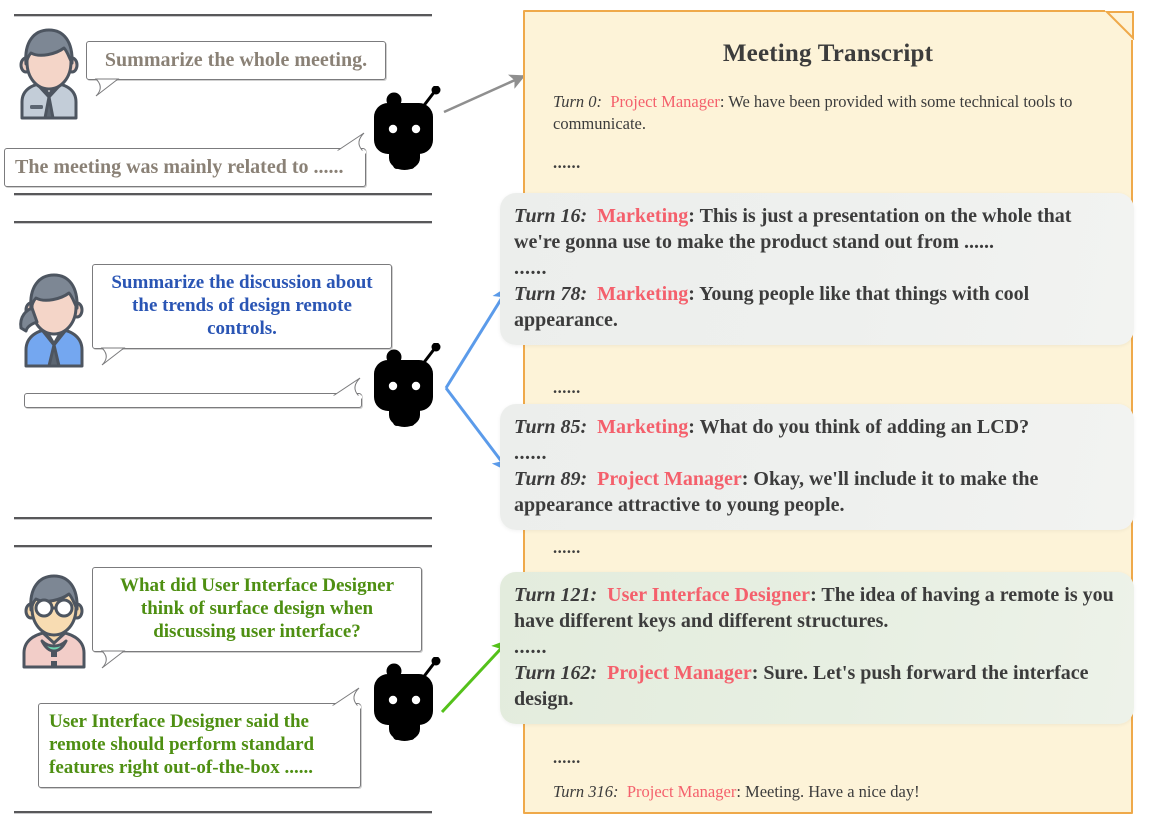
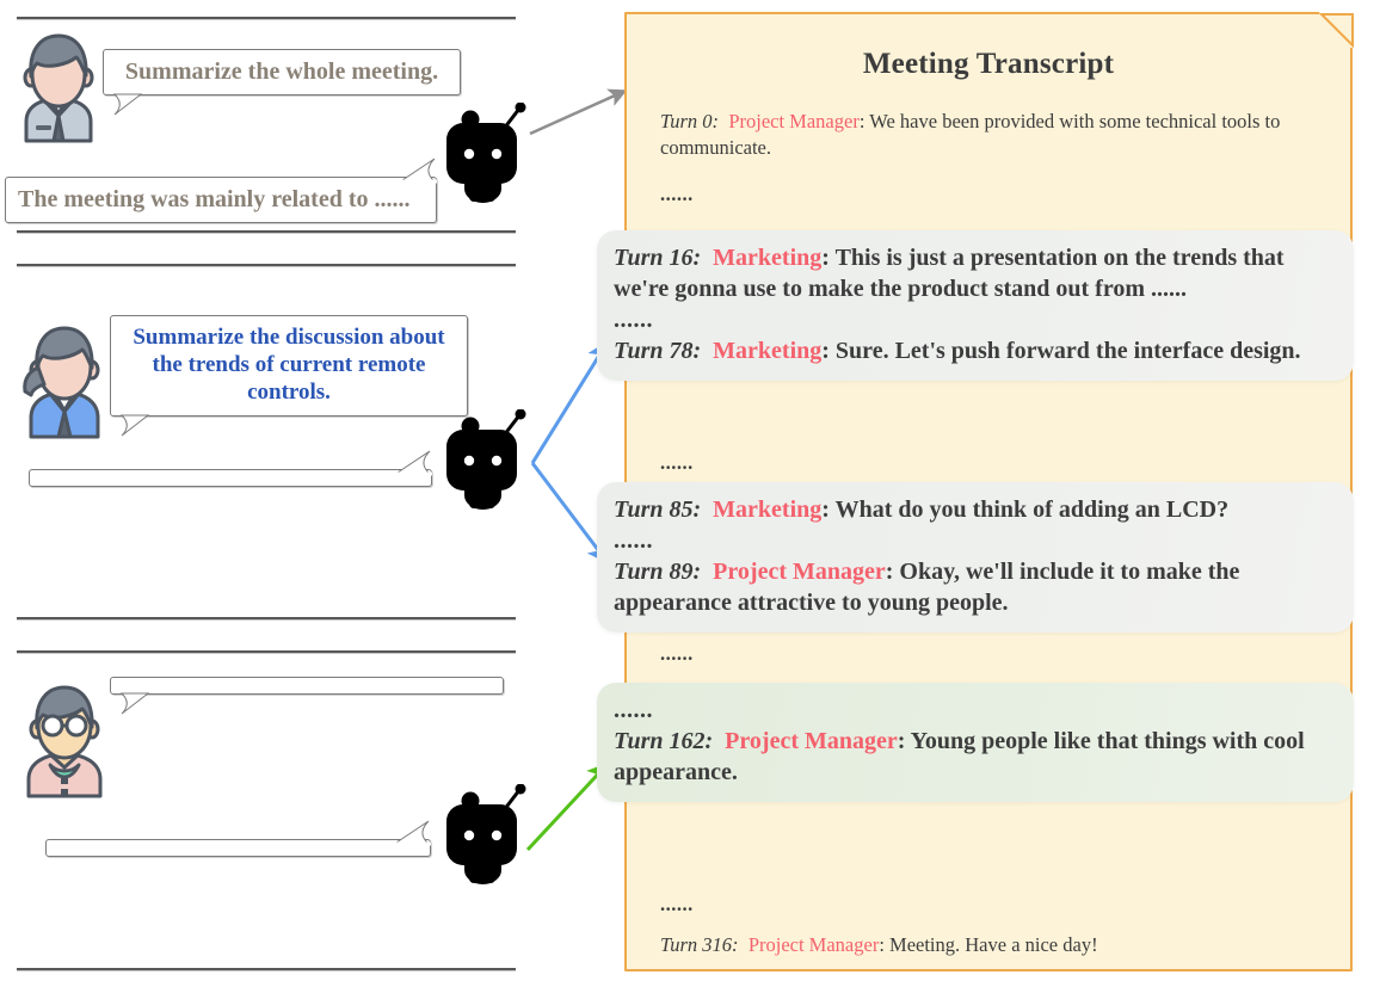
  Summarize the whole meeting.
  The meeting was mainly related to ......
- Summarize the discussion about the trends of design remote controls.
+ Summarize the discussion about the trends of current remote controls.
- What did User Interface Designer think of surface design when discussing user interface?
- User Interface Designer said the remote should perform standard features right out-of-the-box ......
  Meeting Transcript
  Turn 0: Project Manager: We have been provided with some technical tools to communicate.
  ......
- Turn 16: Marketing: This is just a presentation on the whole that we're gonna use to make the product stand out from ......
+ Turn 16: Marketing: This is just a presentation on the trends that we're gonna use to make the product stand out from ......
  ......
- Turn 78: Marketing: Young people like that things with cool appearance.
+ Turn 78: Marketing: Sure. Let's push forward the interface design.
  ......
  Turn 85: Marketing: What do you think of adding an LCD?
  ......
  Turn 89: Project Manager: Okay, we'll include it to make the appearance attractive to young people.
  ......
- Turn 121: User Interface Designer: The idea of having a remote is you have different keys and different structures.
  ......
- Turn 162: Project Manager: Sure. Let's push forward the interface design.
+ Turn 162: Project Manager: Young people like that things with cool appearance.
  ......
  Turn 316: Project Manager: Meeting. Have a nice day!
